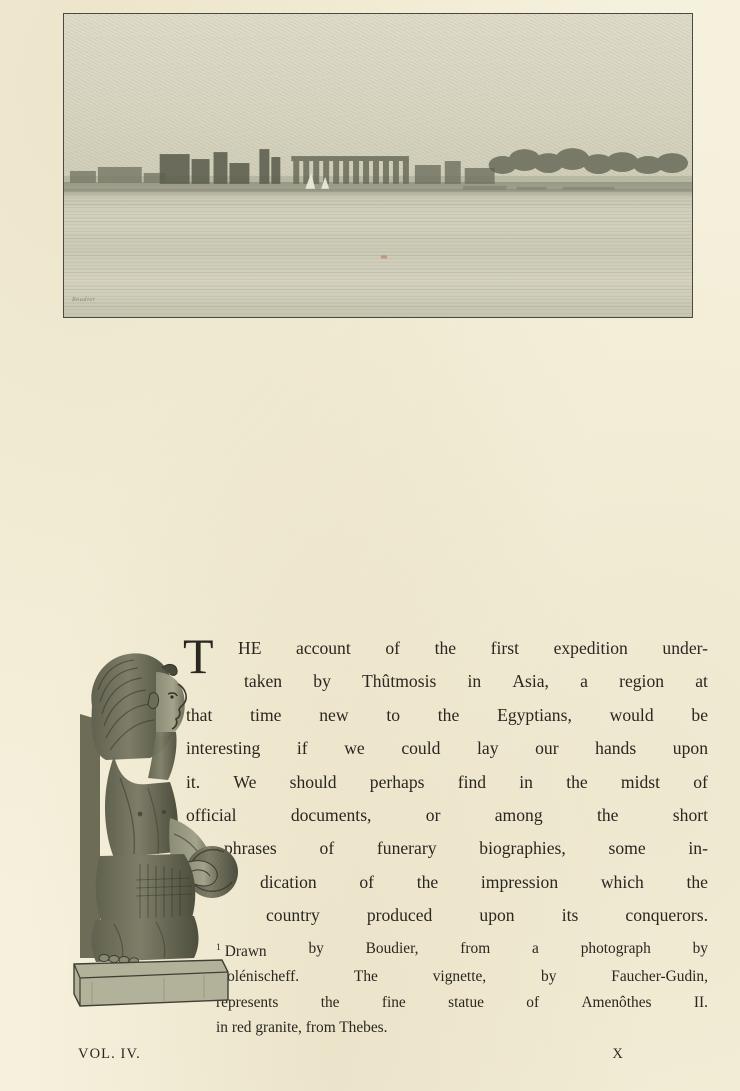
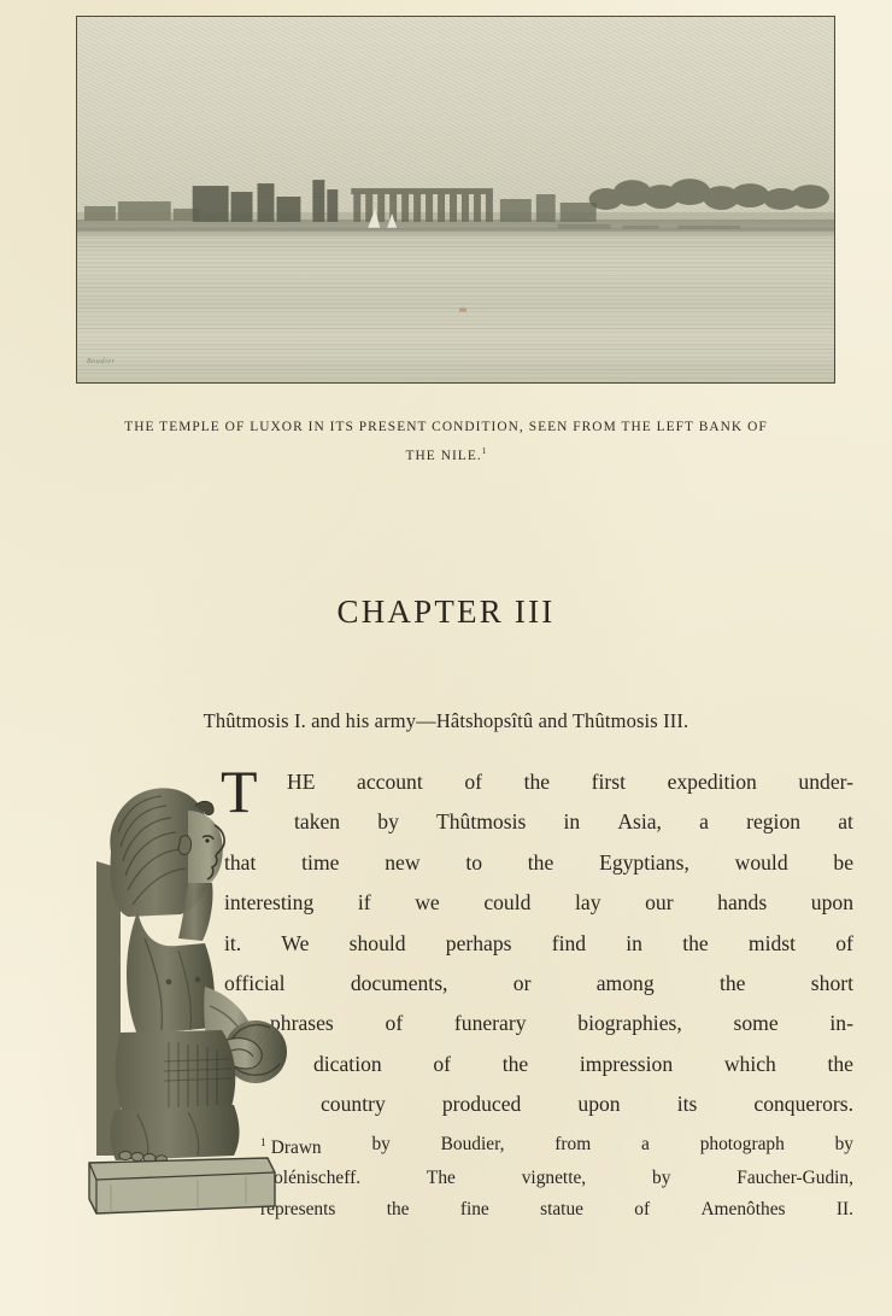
+ THE TEMPLE OF LUXOR IN ITS PRESENT CONDITION, SEEN FROM THE LEFT BANK OF
+ THE NILE.1
+ CHAPTER III
+ Thûtmosis I. and his army—Hâtshopsîtû and Thûtmosis III.
  T
  HE
  account
  of
  the
  first
  expedition
  under-
  taken
  by
  Thûtmosis
  in
  Asia,
  a
  region
  at
  that
  time
  new
  to
  the
  Egyptians,
  would
  be
  interesting
  if
  we
  could
  lay
  our
  hands
  upon
  it.
  We
  should
  perhaps
  find
  in
  the
  midst
  of
  official
  documents,
  or
  among
  the
  short
  phrases
  of
  funerary
  biographies,
  some
  in-
  dication
  of
  the
  impression
  which
  the
  country
  produced
  upon
  its
  conquerors.
  1 Drawn
  by
  Boudier,
  from
  a
  photograph
  by
  olénischeff.
  The
  vignette,
  by
  Faucher-Gudin,
  represents
  the
  fine
  statue
  of
  Amenôthes
  II.
- in red granite, from Thebes.
- VOL. IV.
- X
